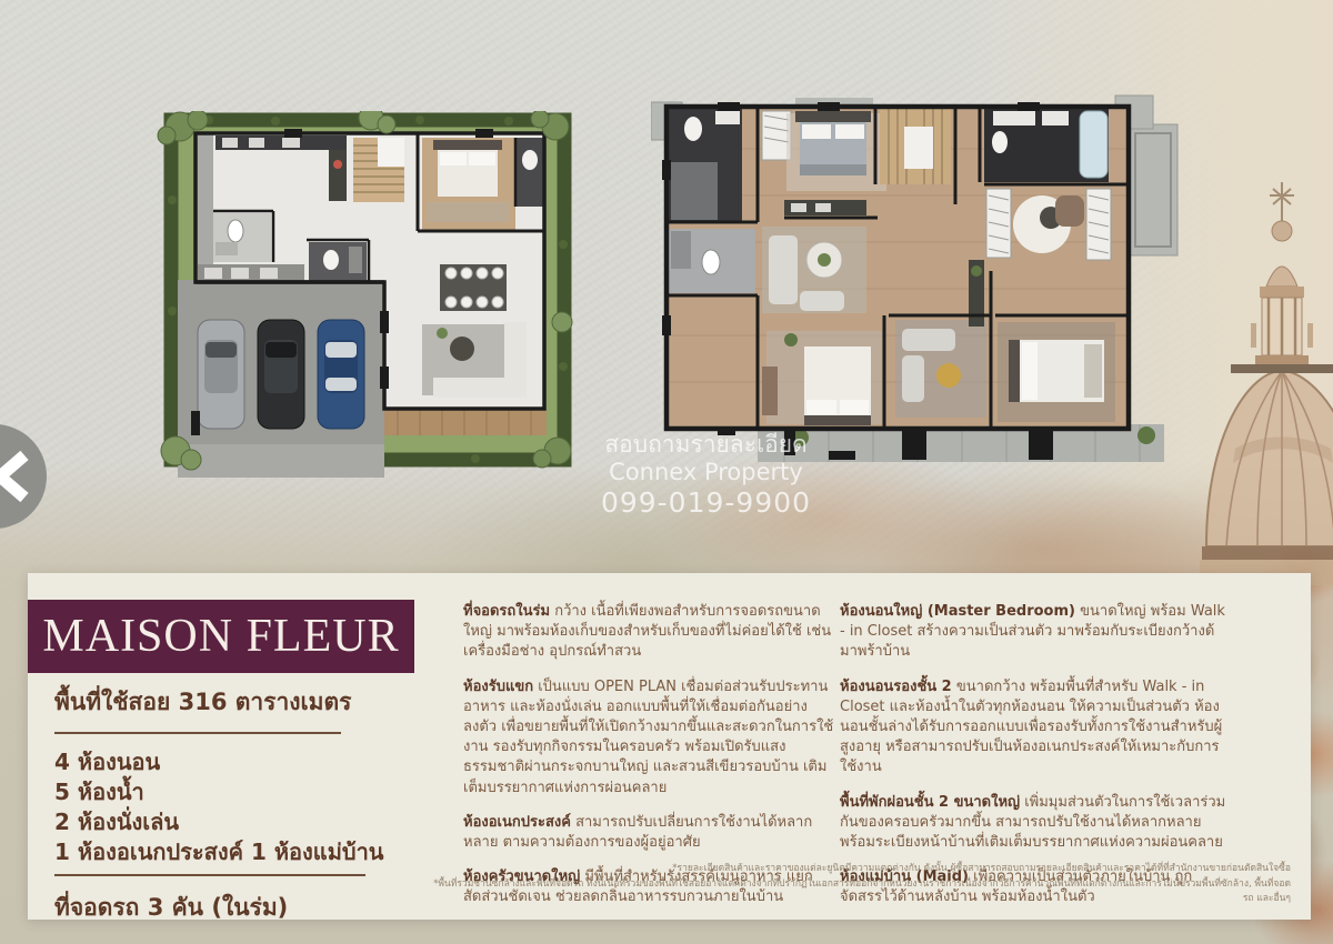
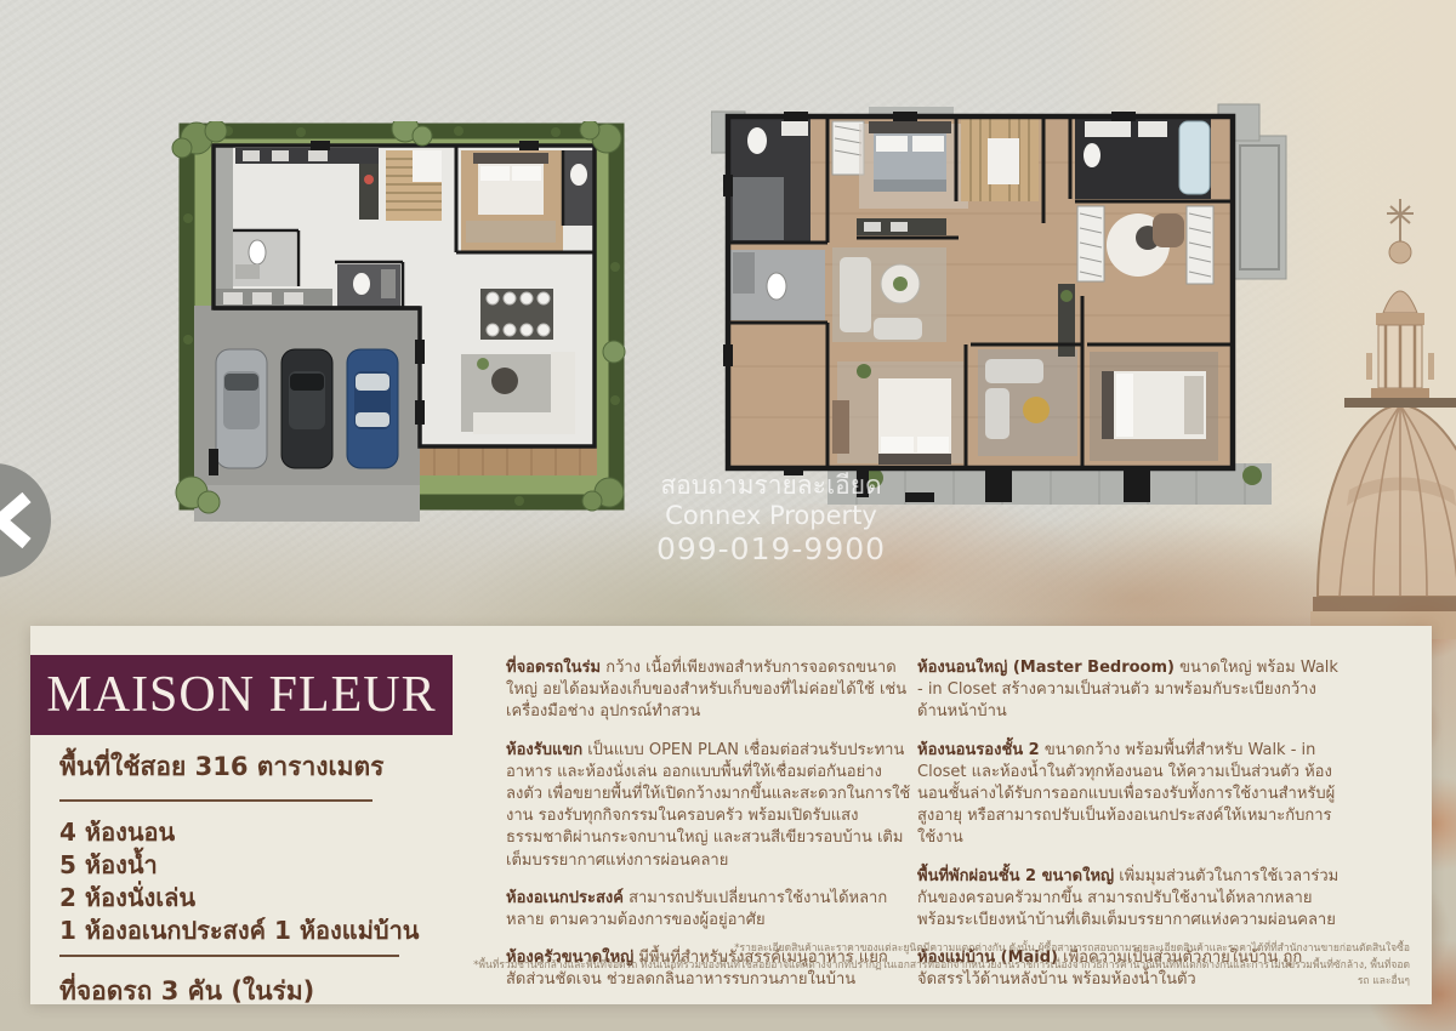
  สอบถามรายละเอียด
  Connex Property
  099-019-9900
  MAISON FLEUR
  พื้นที่ใช้สอย 316 ตารางเมตร
  4 ห้องนอน
  5 ห้องน้ำ
  2 ห้องนั่งเล่น
  1 ห้องอเนกประสงค์ 1 ห้องแม่บ้าน
  ที่จอดรถ 3 คัน (ในร่ม)
- ที่จอดรถในร่ม กว้าง เนื้อที่เพียงพอสำหรับการจอดรถขนาดใหญ่ มาพร้อมห้องเก็บของสำหรับเก็บของที่ไม่ค่อยได้ใช้ เช่น เครื่องมือช่าง อุปกรณ์ทำสวน
+ ที่จอดรถในร่ม กว้าง เนื้อที่เพียงพอสำหรับการจอดรถขนาดใหญ่ อยได้อมห้องเก็บของสำหรับเก็บของที่ไม่ค่อยได้ใช้ เช่น เครื่องมือช่าง อุปกรณ์ทำสวน
  ห้องรับแขก เป็นแบบ OPEN PLAN เชื่อมต่อส่วนรับประทานอาหาร และห้องนั่งเล่น ออกแบบพื้นที่ให้เชื่อมต่อกันอย่างลงตัว เพื่อขยายพื้นที่ให้เปิดกว้างมากขึ้นและสะดวกในการใช้งาน รองรับทุกกิจกรรมในครอบครัว พร้อมเปิดรับแสงธรรมชาติผ่านกระจกบานใหญ่ และสวนสีเขียวรอบบ้าน เติมเต็มบรรยากาศแห่งการผ่อนคลาย
  ห้องอเนกประสงค์ สามารถปรับเปลี่ยนการใช้งานได้หลากหลาย ตามความต้องการของผู้อยู่อาศัย
  ห้องครัวขนาดใหญ่ มีพื้นที่สำหรับรังสรรค์เมนูอาหาร แยกสัดส่วนชัดเจน ช่วยลดกลิ่นอาหารรบกวนภายในบ้าน
- ห้องนอนใหญ่ (Master Bedroom) ขนาดใหญ่ พร้อม Walk - in Closet สร้างความเป็นส่วนตัว มาพร้อมกับระเบียงกว้างด้มาพร้าบ้าน
+ ห้องนอนใหญ่ (Master Bedroom) ขนาดใหญ่ พร้อม Walk - in Closet สร้างความเป็นส่วนตัว มาพร้อมกับระเบียงกว้างด้านหน้าบ้าน
  ห้องนอนรองชั้น 2 ขนาดกว้าง พร้อมพื้นที่สำหรับ Walk - in Closet และห้องน้ำในตัวทุกห้องนอน ให้ความเป็นส่วนตัว ห้องนอนชั้นล่างได้รับการออกแบบเพื่อรองรับทั้งการใช้งานสำหรับผู้สูงอายุ หรือสามารถปรับเป็นห้องอเนกประสงค์ให้เหมาะกับการใช้งาน
  พื้นที่พักผ่อนชั้น 2 ขนาดใหญ่ เพิ่มมุมส่วนตัวในการใช้เวลาร่วมกันของครอบครัวมากขึ้น สามารถปรับใช้งานได้หลากหลาย พร้อมระเบียงหน้าบ้านที่เติมเต็มบรรยากาศแห่งความผ่อนคลาย
  ห้องแม่บ้าน (Maid) เพื่อความเป็นส่วนตัวภายในบ้าน ถูกจัดสรรไว้ด้านหลังบ้าน พร้อมห้องน้ำในตัว
  *รายละเอียดสินค้าและราคาของแต่ละยูนิตมีความแตกต่างกัน ดังนั้น ผู้ซื้อสามารถสอบถามรายละเอียดสินค้าและราคาได้ที่ที่สำนักงานขายก่อนตัดสินใจซื้อ
  *พื้นที่รวมชานซักล้างและพื้นที่จอดรถ ทั้งนี้เนื้อที่รวมของพื้นที่ใช้สอยอาจแตกต่างจากที่ปรากฏในเอกสารที่ออกจากหน่วยงานราชการเนื่องจากวิธีการคำนวณพื้นที่ที่แตกต่างกันและการไม่นับรวมพื้นที่ซักล้าง, พื้นที่จอดรถ และอื่นๆ
